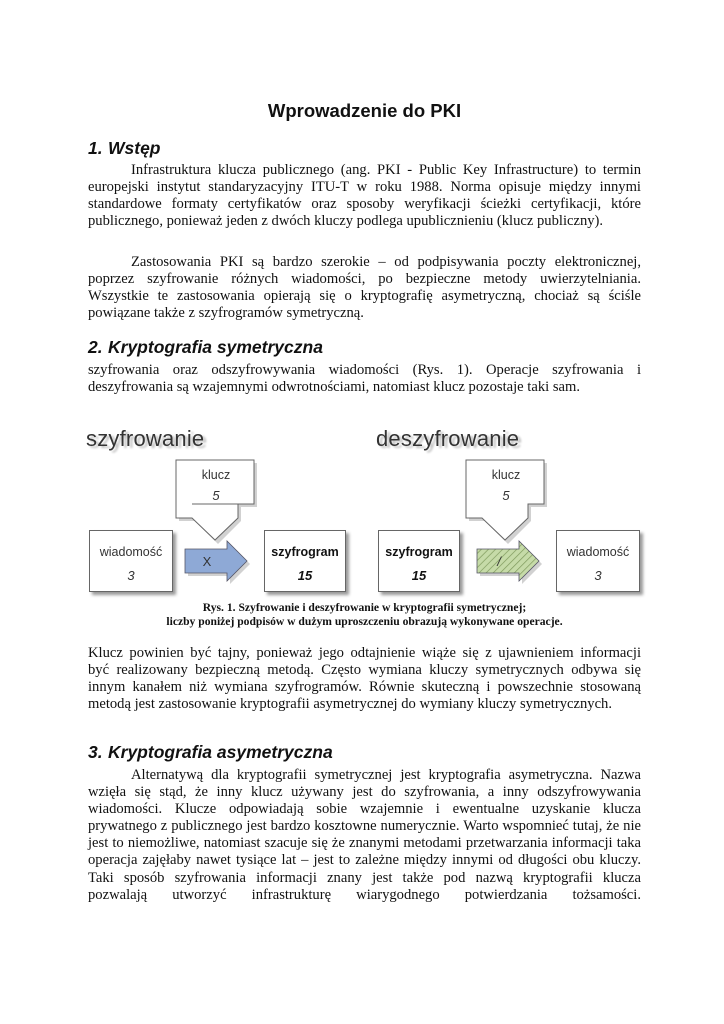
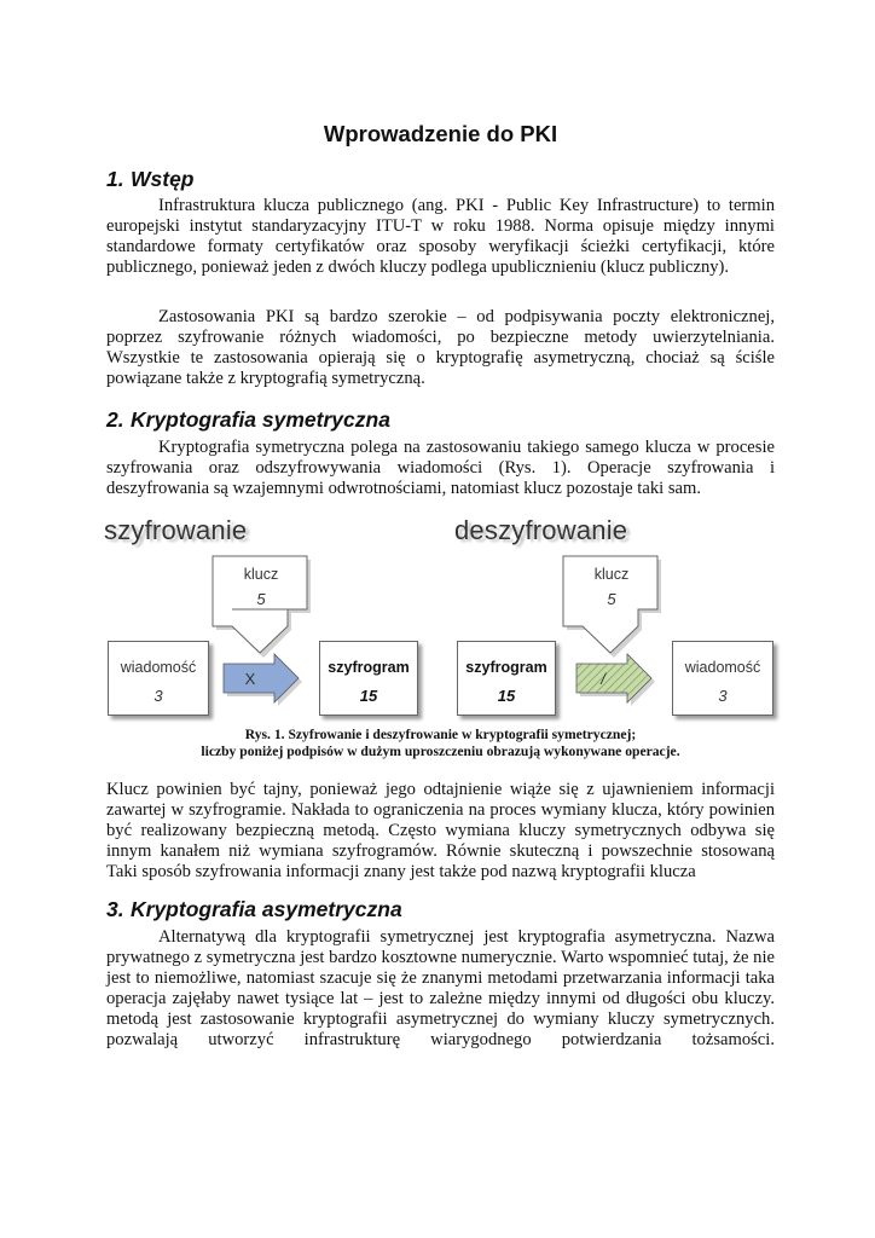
  Wprowadzenie do PKI
  1. Wstęp
  Infrastruktura klucza publicznego (ang. PKI - Public Key Infrastructure) to termin
  europejski instytut standaryzacyjny ITU-T w roku 1988. Norma opisuje między innymi
  standardowe formaty certyfikatów oraz sposoby weryfikacji ścieżki certyfikacji, które
  publicznego, ponieważ jeden z dwóch kluczy podlega upublicznieniu (klucz publiczny).
  Zastosowania PKI są bardzo szerokie – od podpisywania poczty elektronicznej,
  poprzez szyfrowanie różnych wiadomości, po bezpieczne metody uwierzytelniania.
  Wszystkie te zastosowania opierają się o kryptografię asymetryczną, chociaż są ściśle
- powiązane także z szyfrogramów symetryczną.
+ powiązane także z kryptografią symetryczną.
  2. Kryptografia symetryczna
+ Kryptografia symetryczna polega na zastosowaniu takiego samego klucza w procesie
  szyfrowania oraz odszyfrowywania wiadomości (Rys. 1). Operacje szyfrowania i
  deszyfrowania są wzajemnymi odwrotnościami, natomiast klucz pozostaje taki sam.
  szyfrowanie
  klucz
  5
  wiadomość
  3
  X
  szyfrogram
  15
  deszyfrowanie
  klucz
  5
  szyfrogram
  15
  /
  wiadomość
  3
  Rys. 1. Szyfrowanie i deszyfrowanie w kryptografii symetrycznej;
  liczby poniżej podpisów w dużym uproszczeniu obrazują wykonywane operacje.
  Klucz powinien być tajny, ponieważ jego odtajnienie wiąże się z ujawnieniem informacji
+ zawartej w szyfrogramie. Nakłada to ograniczenia na proces wymiany klucza, który powinien
  być realizowany bezpieczną metodą. Często wymiana kluczy symetrycznych odbywa się
  innym kanałem niż wymiana szyfrogramów. Równie skuteczną i powszechnie stosowaną
- metodą jest zastosowanie kryptografii asymetrycznej do wymiany kluczy symetrycznych.
+ Taki sposób szyfrowania informacji znany jest także pod nazwą kryptografii klucza
  3. Kryptografia asymetryczna
  Alternatywą dla kryptografii symetrycznej jest kryptografia asymetryczna. Nazwa
- wzięła się stąd, że inny klucz używany jest do szyfrowania, a inny odszyfrowywania
- wiadomości. Klucze odpowiadają sobie wzajemnie i ewentualne uzyskanie klucza
- prywatnego z publicznego jest bardzo kosztowne numerycznie. Warto wspomnieć tutaj, że nie
+ prywatnego z symetryczna jest bardzo kosztowne numerycznie. Warto wspomnieć tutaj, że nie
  jest to niemożliwe, natomiast szacuje się że znanymi metodami przetwarzania informacji taka
  operacja zajęłaby nawet tysiące lat – jest to zależne między innymi od długości obu kluczy.
- Taki sposób szyfrowania informacji znany jest także pod nazwą kryptografii klucza
+ metodą jest zastosowanie kryptografii asymetrycznej do wymiany kluczy symetrycznych.
  pozwalają utworzyć infrastrukturę wiarygodnego potwierdzania tożsamości.
